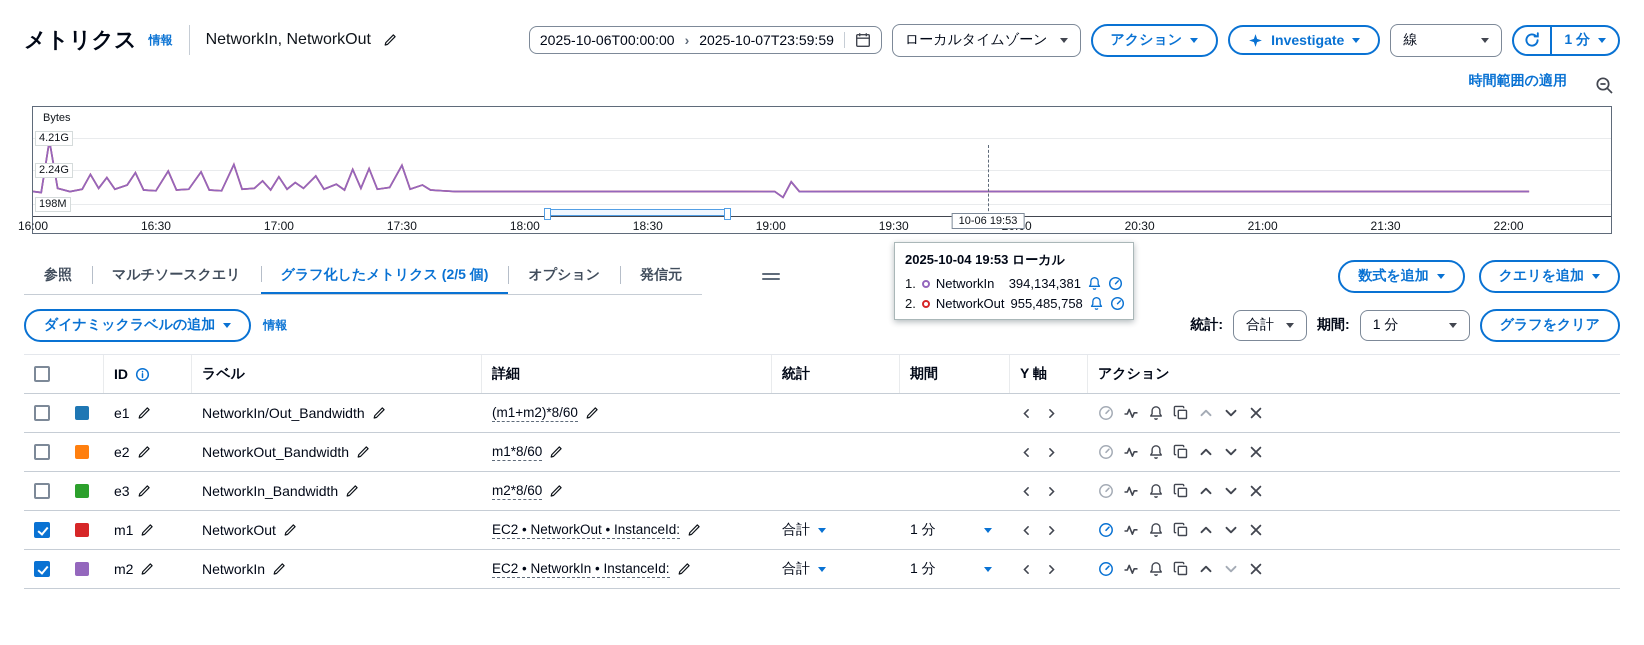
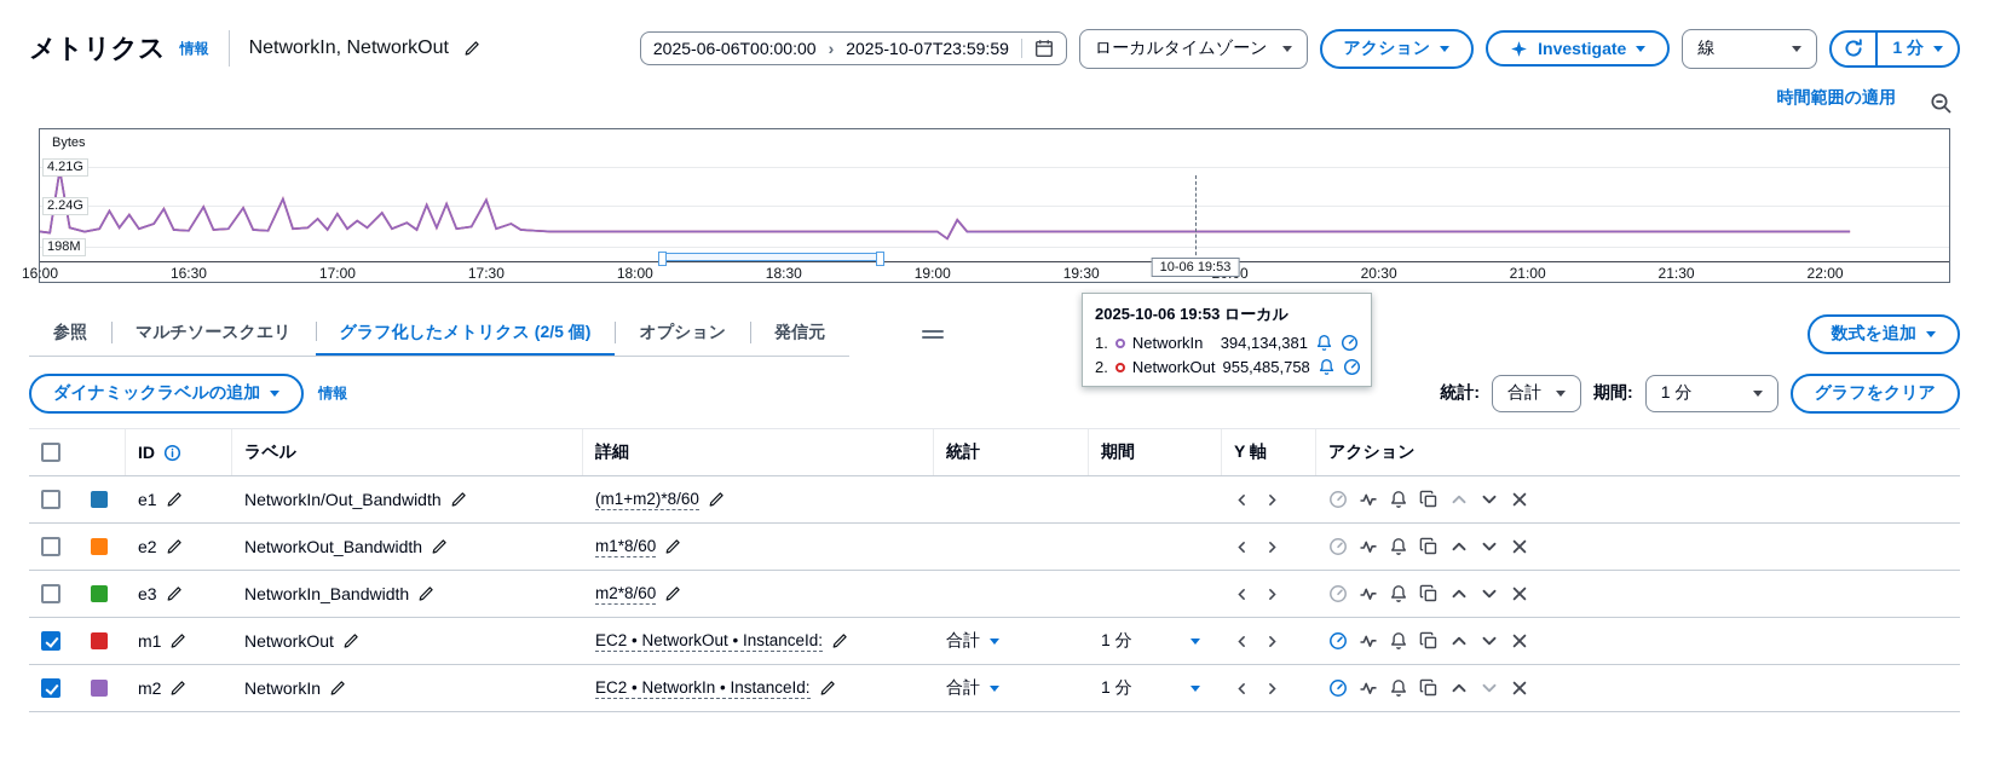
  メトリクス
  情報
  NetworkIn, NetworkOut
- 2025-10-06T00:00:00
+ 2025-06-06T00:00:00
  ›
  2025-10-07T23:59:59
  ローカルタイムゾーン
  アクション
  Investigate
  線
  1 分
  時間範囲の適用
  Bytes
  10-06 19:53
  4.21G
  2.24G
  198M
  16:00
  16:30
  17:00
  17:30
  18:00
  18:30
  19:00
  19:30
  20:30
  21:00
  21:30
  22:00
  参照
  マルチソースクエリ
  グラフ化したメトリクス (2/5 個)
  オプション
  発信元
  数式を追加
- クエリを追加
  ダイナミックラベルの追加
  情報
  統計:
  合計
  期間:
  1 分
  グラフをクリア
  ID
  ラベル
  詳細
  統計
  期間
  Y 軸
  アクション
  e1
  NetworkIn/Out_Bandwidth
  (m1+m2)*8/60
  e2
  NetworkOut_Bandwidth
  m1*8/60
  e3
  NetworkIn_Bandwidth
  m2*8/60
  m1
  NetworkOut
  EC2 • NetworkOut • InstanceId:
  合計
  1 分
  m2
  NetworkIn
  EC2 • NetworkIn • InstanceId:
  合計
  1 分
- 2025-10-04 19:53 ローカル
+ 2025-10-06 19:53 ローカル
  1.
  NetworkIn
  394,134,381
  2.
  NetworkOut
  955,485,758
